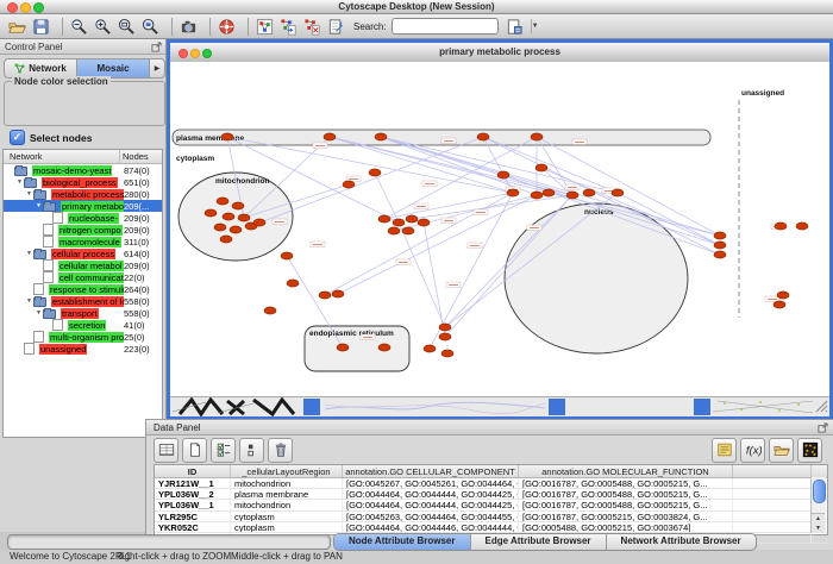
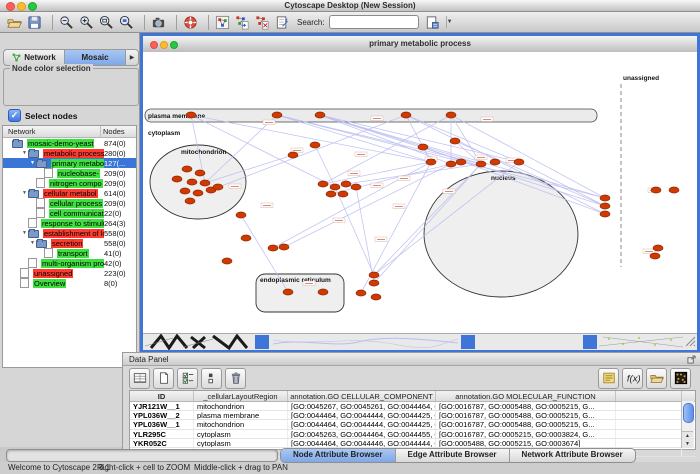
  Cytoscape Desktop (New Session)
  Search:
- Control Panel
  Network
  Mosaic
  Node color selection
  ✓
  Select nodes
  Network
  Nodes
  mosaic-demo-yeast
  874(0)
- biological_process
- 651(0)
  metabolic process
  280(0)
  primary metabo
- 209(...
+ 127(...
  nucleobase-
  209(0)
  nitrogen compo
  209(0)
- macromolecule
- 311(0)
- cellular process
+ cellular metabol
  614(0)
- cellular metabol
+ cellular process
  209(0)
  cell communicat
  22(0)
  response to stimul
- 264(0)
+ 264(3)
  establishment of l
  558(0)
- transport
+ secretion
  558(0)
- secretion
+ transport
  41(0)
  multi-organism pro
- 25(0)
+ 42(0)
  unassigned
  223(0)
+ Overview
+ 8(0)
  primary metabolic process
  Data Panel
  f(x)
  ID
  _cellularLayoutRegion
  annotation.GO CELLULAR_COMPONENT
  annotation.GO MOLECULAR_FUNCTION
  YJR121W__1
  mitochondrion
  [GO:0045267, GO:0045261, GO:0044464,
  [GO:0016787, GO:0005488, GO:0005215, G...
  YPL036W__2
  plasma membrane
  [GO:0044464, GO:0044444, GO:0044425,
  [GO:0016787, GO:0005488, GO:0005215, G...
  YPL036W__1
  mitochondrion
  [GO:0044464, GO:0044444, GO:0044425,
  [GO:0016787, GO:0005488, GO:0005215, G...
  YLR295C
  cytoplasm
  [GO:0045263, GO:0044464, GO:0044455,
  [GO:0016787, GO:0005215, GO:0003824, G...
  YKR052C
  cytoplasm
  [GO:0044464, GO:0044446, GO:0044444,
  [GO:0005488, GO:0005215, GO:0003674]
  Node Attribute Browser
  Edge Attribute Browser
  Network Attribute Browser
  Welcome to Cytoscape 2.8.1
- Right-click + drag to ZOOM
+ Right-click + cell to ZOOM
  Middle-click + drag to PAN
